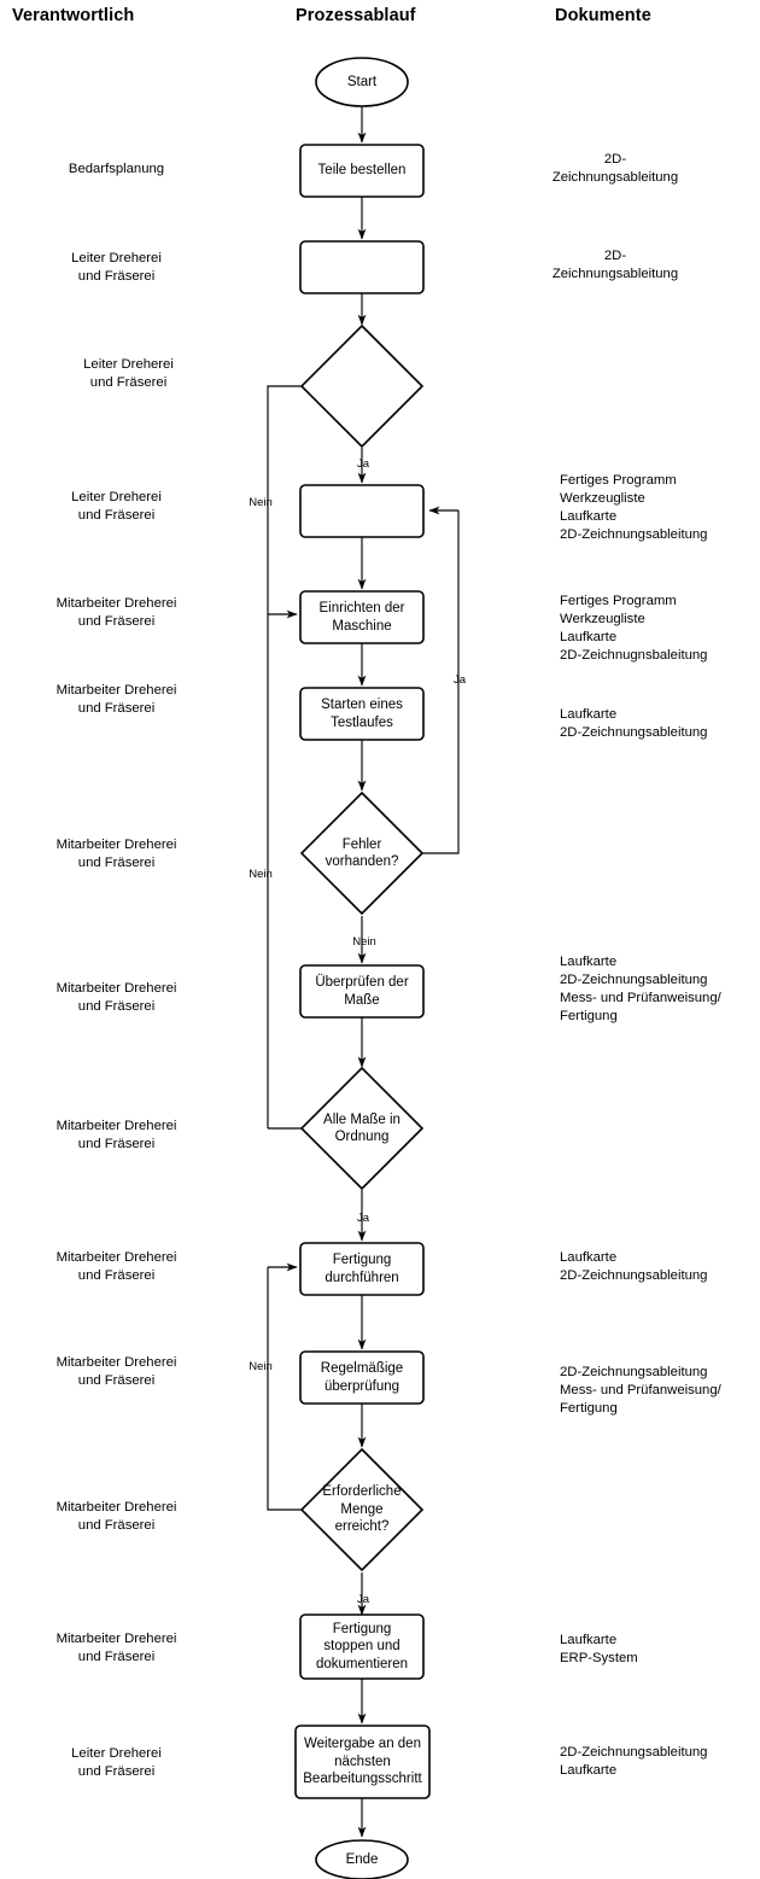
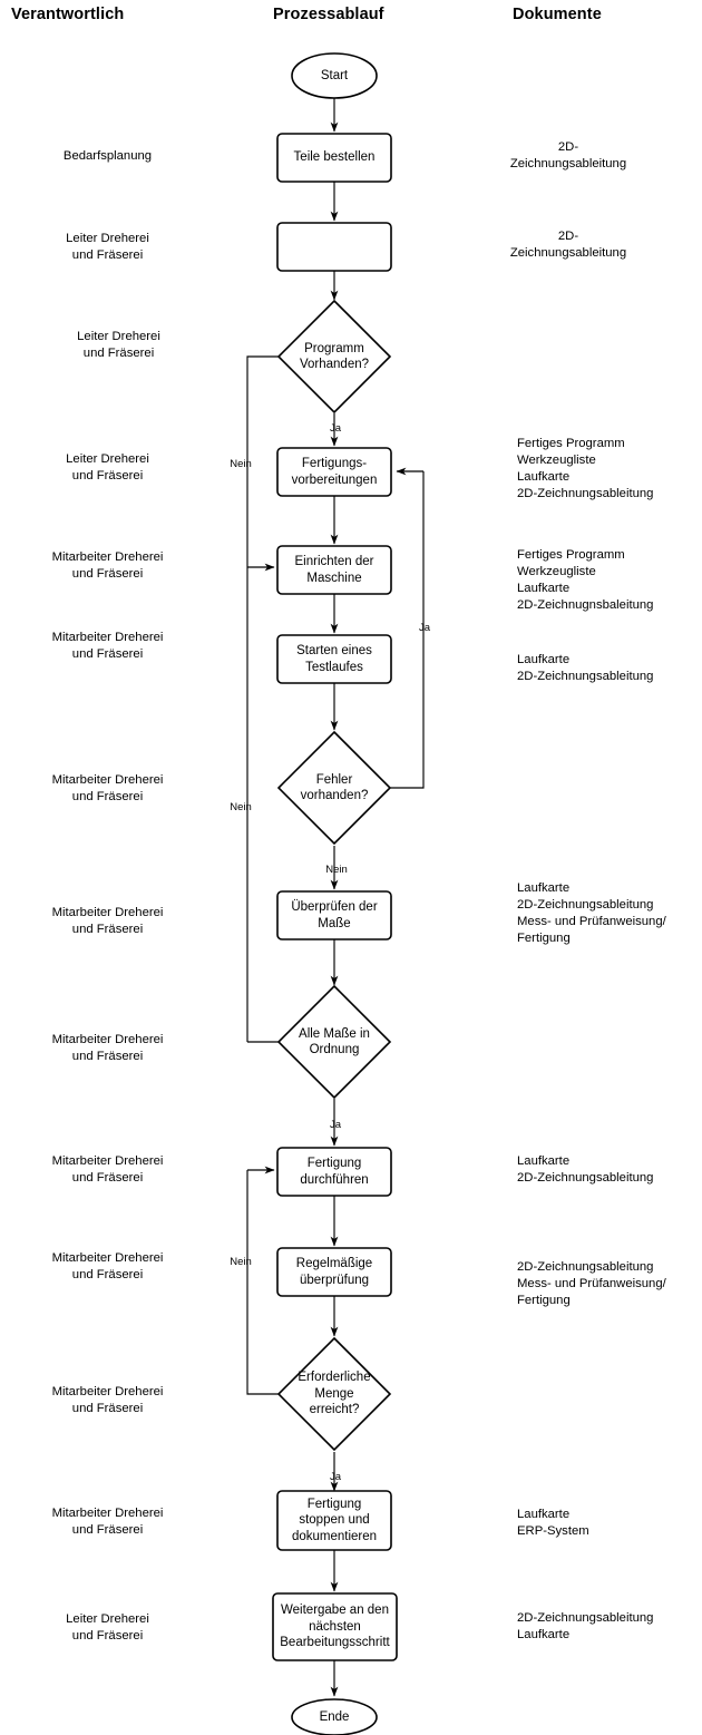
  Verantwortlich
  Prozessablauf
  Dokumente
  Start
  Teile bestellen
+ Programm
+ Vorhanden?
+ Fertigungs-
+ vorbereitungen
  Einrichten der
  Maschine
  Starten eines
  Testlaufes
  Fehler
  vorhanden?
  Überprüfen der
  Maße
  Alle Maße in
  Ordnung
  Fertigung
  durchführen
  Regelmäßige
  überprüfung
  Erforderliche
  Menge
  erreicht?
  Fertigung
  stoppen und
  dokumentieren
  Weitergabe an den
  nächsten
  Bearbeitungsschritt
  Ende
  Ja
  Nein
  Ja
  Nein
  Nein
  Ja
  Nein
  Ja
  Bedarfsplanung
  Leiter Dreherei
  und Fräserei
  Leiter Dreherei
  und Fräserei
  Leiter Dreherei
  und Fräserei
  Mitarbeiter Dreherei
  und Fräserei
  Mitarbeiter Dreherei
  und Fräserei
  Mitarbeiter Dreherei
  und Fräserei
  Mitarbeiter Dreherei
  und Fräserei
  Mitarbeiter Dreherei
  und Fräserei
  Mitarbeiter Dreherei
  und Fräserei
  Mitarbeiter Dreherei
  und Fräserei
  Mitarbeiter Dreherei
  und Fräserei
  Mitarbeiter Dreherei
  und Fräserei
  Leiter Dreherei
  und Fräserei
  2D-
  Zeichnungsableitung
  2D-
  Zeichnungsableitung
  Fertiges Programm
  Werkzeugliste
  Laufkarte
  2D-Zeichnungsableitung
  Fertiges Programm
  Werkzeugliste
  Laufkarte
  2D-Zeichnugnsbaleitung
  Laufkarte
  2D-Zeichnungsableitung
  Laufkarte
  2D-Zeichnungsableitung
  Mess- und Prüfanweisung/
  Fertigung
  Laufkarte
  2D-Zeichnungsableitung
  2D-Zeichnungsableitung
  Mess- und Prüfanweisung/
  Fertigung
  Laufkarte
  ERP-System
  2D-Zeichnungsableitung
  Laufkarte
